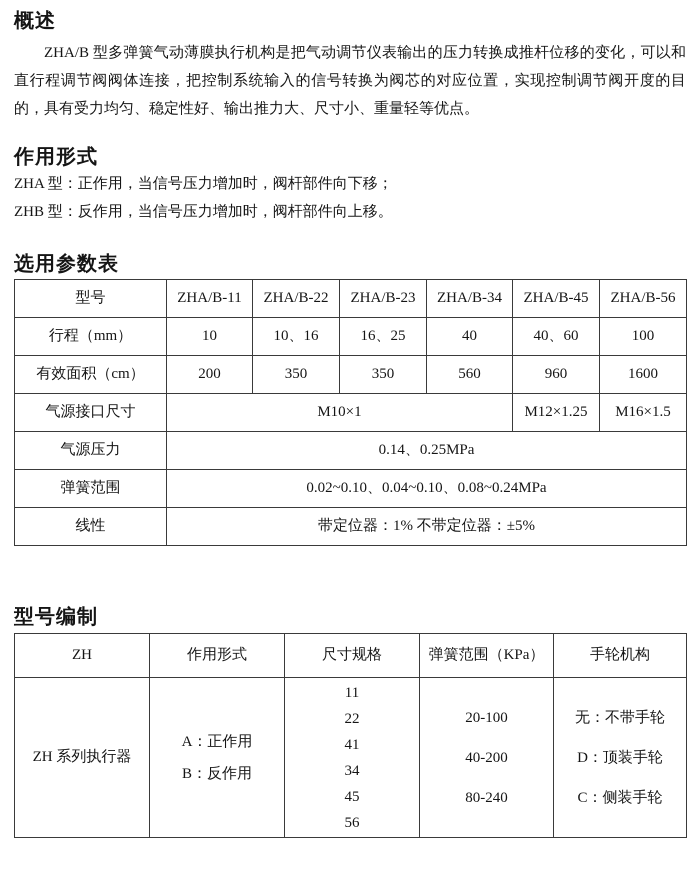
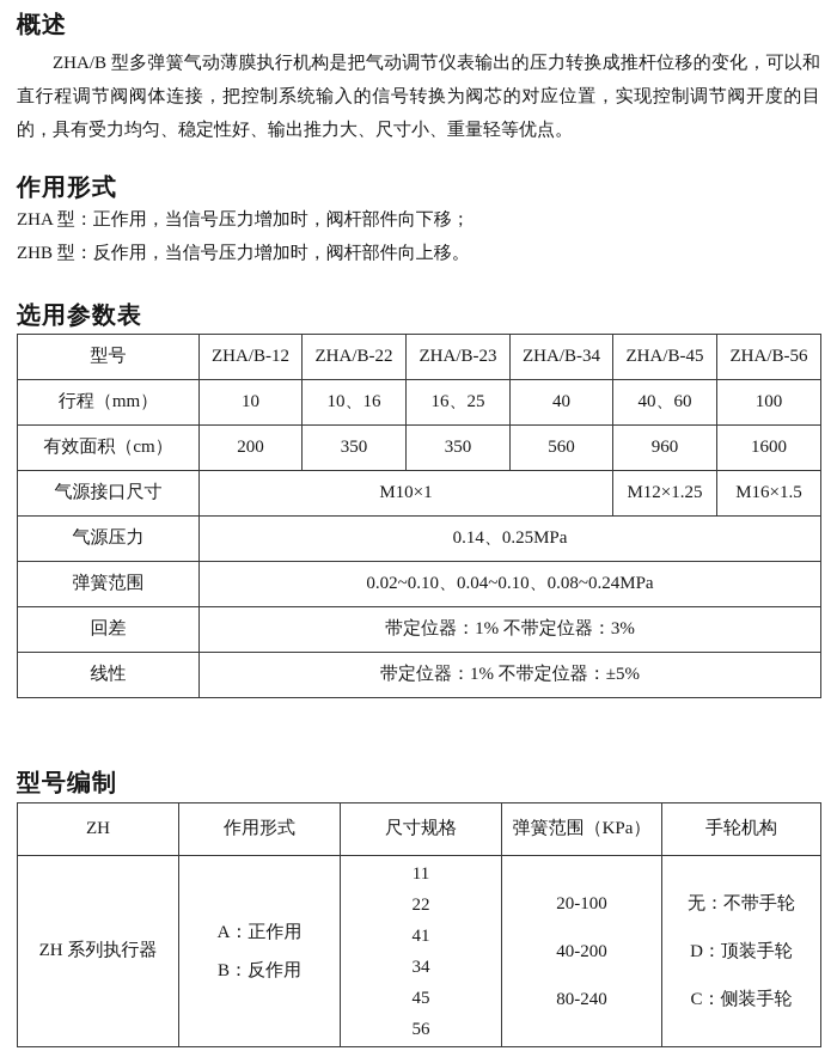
  概述
  ZHA/B 型多弹簧气动薄膜执行机构是把气动调节仪表输出的压力转换成推杆位移的变化，可以和直行程调节阀阀体连接，把控制系统输入的信号转换为阀芯的对应位置，实现控制调节阀开度的目的，具有受力均匀、稳定性好、输出推力大、尺寸小、重量轻等优点。
  作用形式
  ZHA 型：正作用，当信号压力增加时，阀杆部件向下移；
  ZHB 型：反作用，当信号压力增加时，阀杆部件向上移。
  选用参数表
- 型号	ZHA/B-11	ZHA/B-22	ZHA/B-23	ZHA/B-34	ZHA/B-45	ZHA/B-56
+ 型号	ZHA/B-12	ZHA/B-22	ZHA/B-23	ZHA/B-34	ZHA/B-45	ZHA/B-56
  行程（mm）	10	10、16	16、25	40	40、60	100
  有效面积（cm）	200	350	350	560	960	1600
  气源接口尺寸	M10×1	M12×1.25	M16×1.5
  气源压力	0.14、0.25MPa
  弹簧范围	0.02~0.10、0.04~0.10、0.08~0.24MPa
+ 回差	带定位器：1% 不带定位器：3%
  线性	带定位器：1% 不带定位器：±5%
  型号编制
  ZH	作用形式	尺寸规格	弹簧范围（KPa）	手轮机构
  ZH 系列执行器	A：正作用 B：反作用	11 22 41 34 45 56	20-100 40-200 80-240	无：不带手轮 D：顶装手轮 C：侧装手轮
